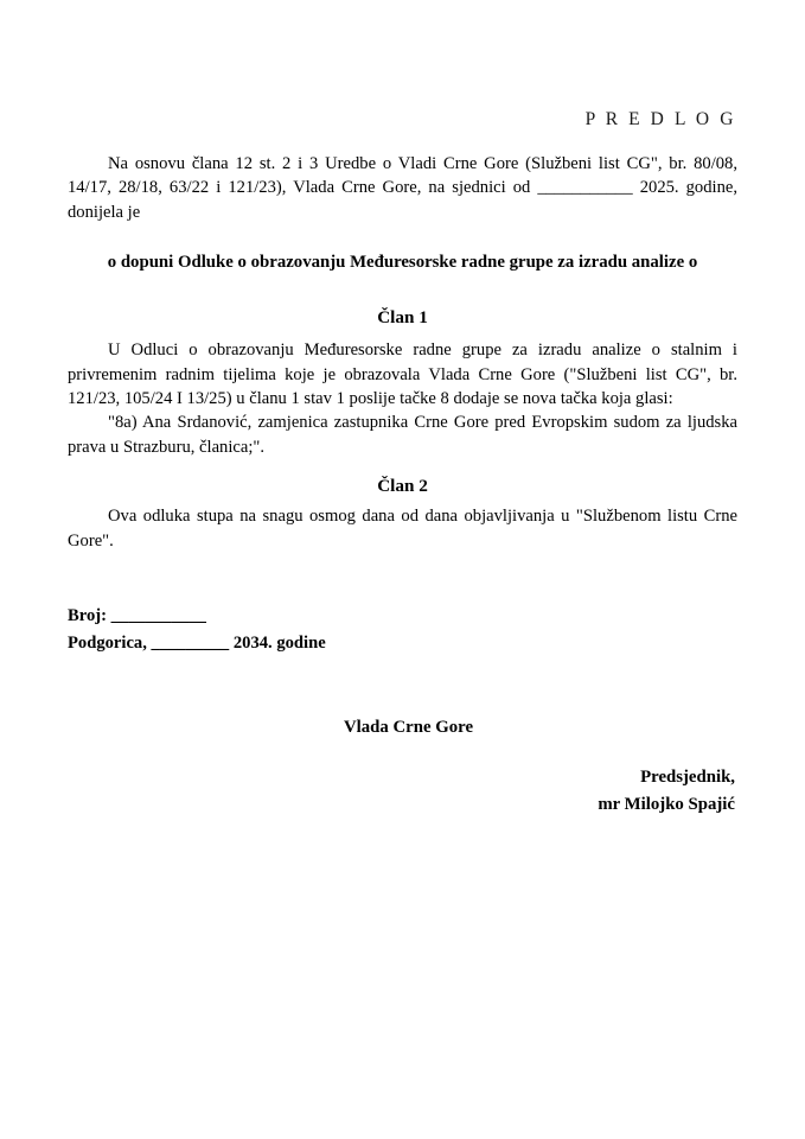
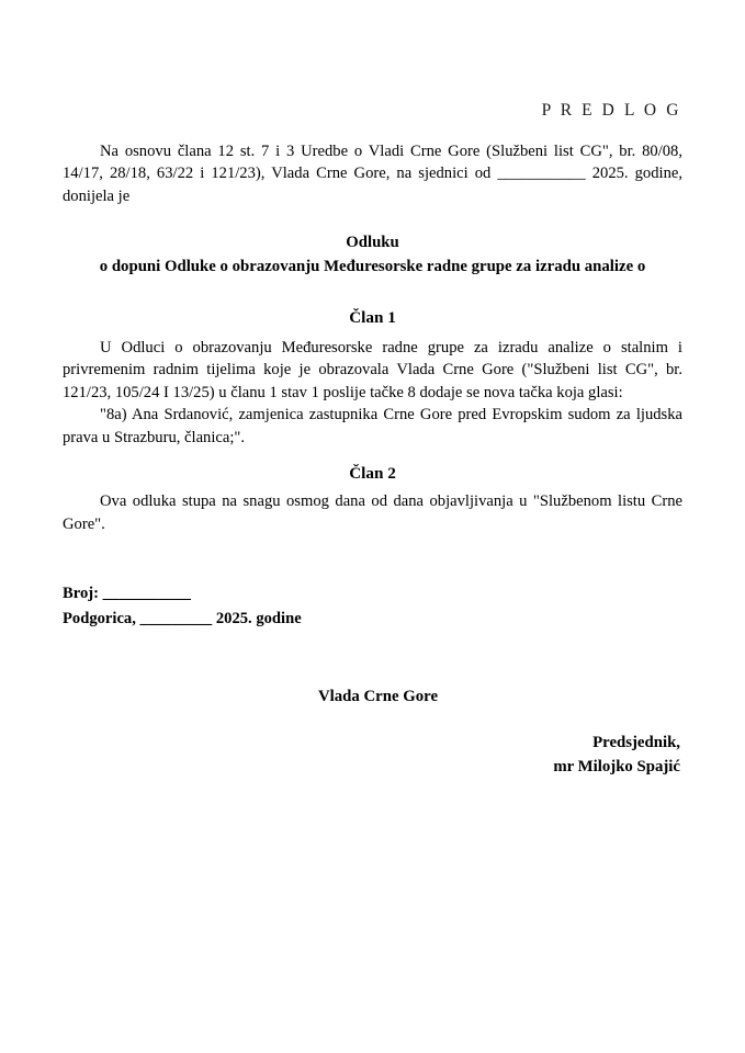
  P R E D L O G
- Na osnovu člana 12 st. 2 i 3 Uredbe o Vladi Crne Gore (Službeni list CG", br. 80/08, 14/17, 28/18, 63/22 i 121/23), Vlada Crne Gore, na sjednici od ___________ 2025. godine, donijela je
+ Na osnovu člana 12 st. 7 i 3 Uredbe o Vladi Crne Gore (Službeni list CG", br. 80/08, 14/17, 28/18, 63/22 i 121/23), Vlada Crne Gore, na sjednici od ___________ 2025. godine, donijela je
+ Odluku
  o dopuni Odluke o obrazovanju Međuresorske radne grupe za izradu analize o
  Član 1
  U Odluci o obrazovanju Međuresorske radne grupe za izradu analize o stalnim i privremenim radnim tijelima koje je obrazovala Vlada Crne Gore ("Službeni list CG", br. 121/23, 105/24 I 13/25) u članu 1 stav 1 poslije tačke 8 dodaje se nova tačka koja glasi:
  "8a) Ana Srdanović, zamjenica zastupnika Crne Gore pred Evropskim sudom za ljudska prava u Strazburu, članica;".
  Član 2
  Ova odluka stupa na snagu osmog dana od dana objavljivanja u "Službenom listu Crne Gore".
  Broj: ___________
- Podgorica, _________ 2034. godine
+ Podgorica, _________ 2025. godine
  Vlada Crne Gore
  Predsjednik,
  mr Milojko Spajić
